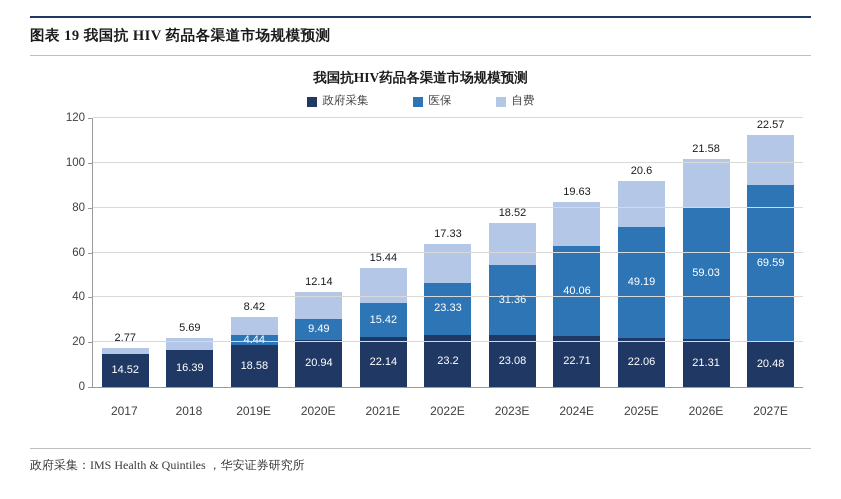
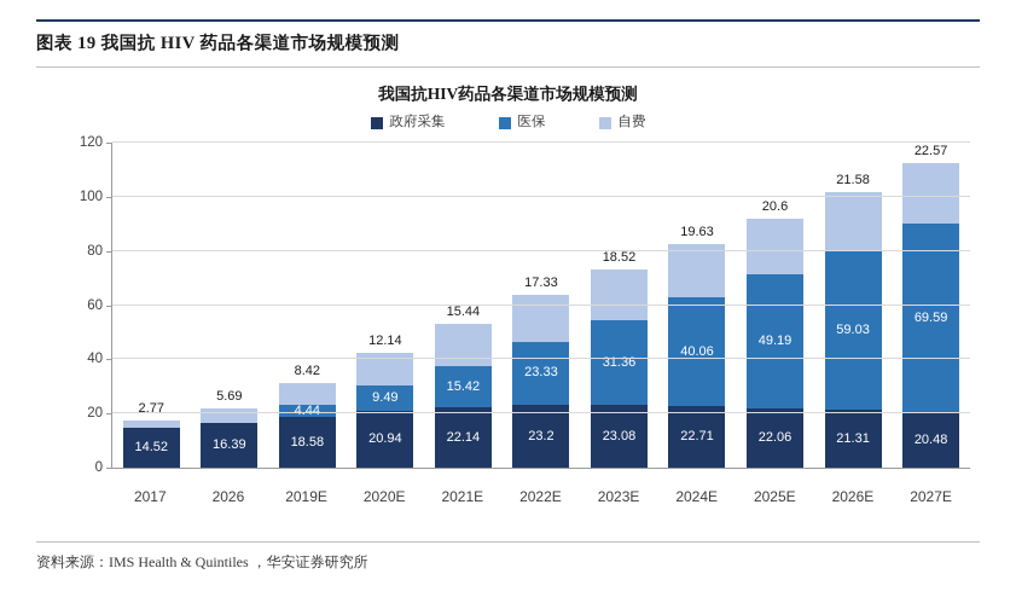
  图表 19 我国抗 HIV 药品各渠道市场规模预测
  我国抗HIV药品各渠道市场规模预测
  政府采集
  医保
  自费
  2.77
  14.52
  5.69
  16.39
  8.42
  4.44
  18.58
  12.14
  9.49
  20.94
  15.44
  15.42
  22.14
  17.33
  23.33
  23.2
  18.52
  31.36
  23.08
  19.63
  40.06
  22.71
  20.6
  49.19
  22.06
  21.58
  59.03
  21.31
  22.57
  69.59
  20.48
  0
  20
  40
  60
  80
  100
  120
  2017
- 2018
+ 2026
  2019E
  2020E
  2021E
  2022E
  2023E
  2024E
  2025E
  2026E
  2027E
- 政府采集：IMS Health & Quintiles ，华安证券研究所
+ 资料来源：IMS Health & Quintiles ，华安证券研究所
